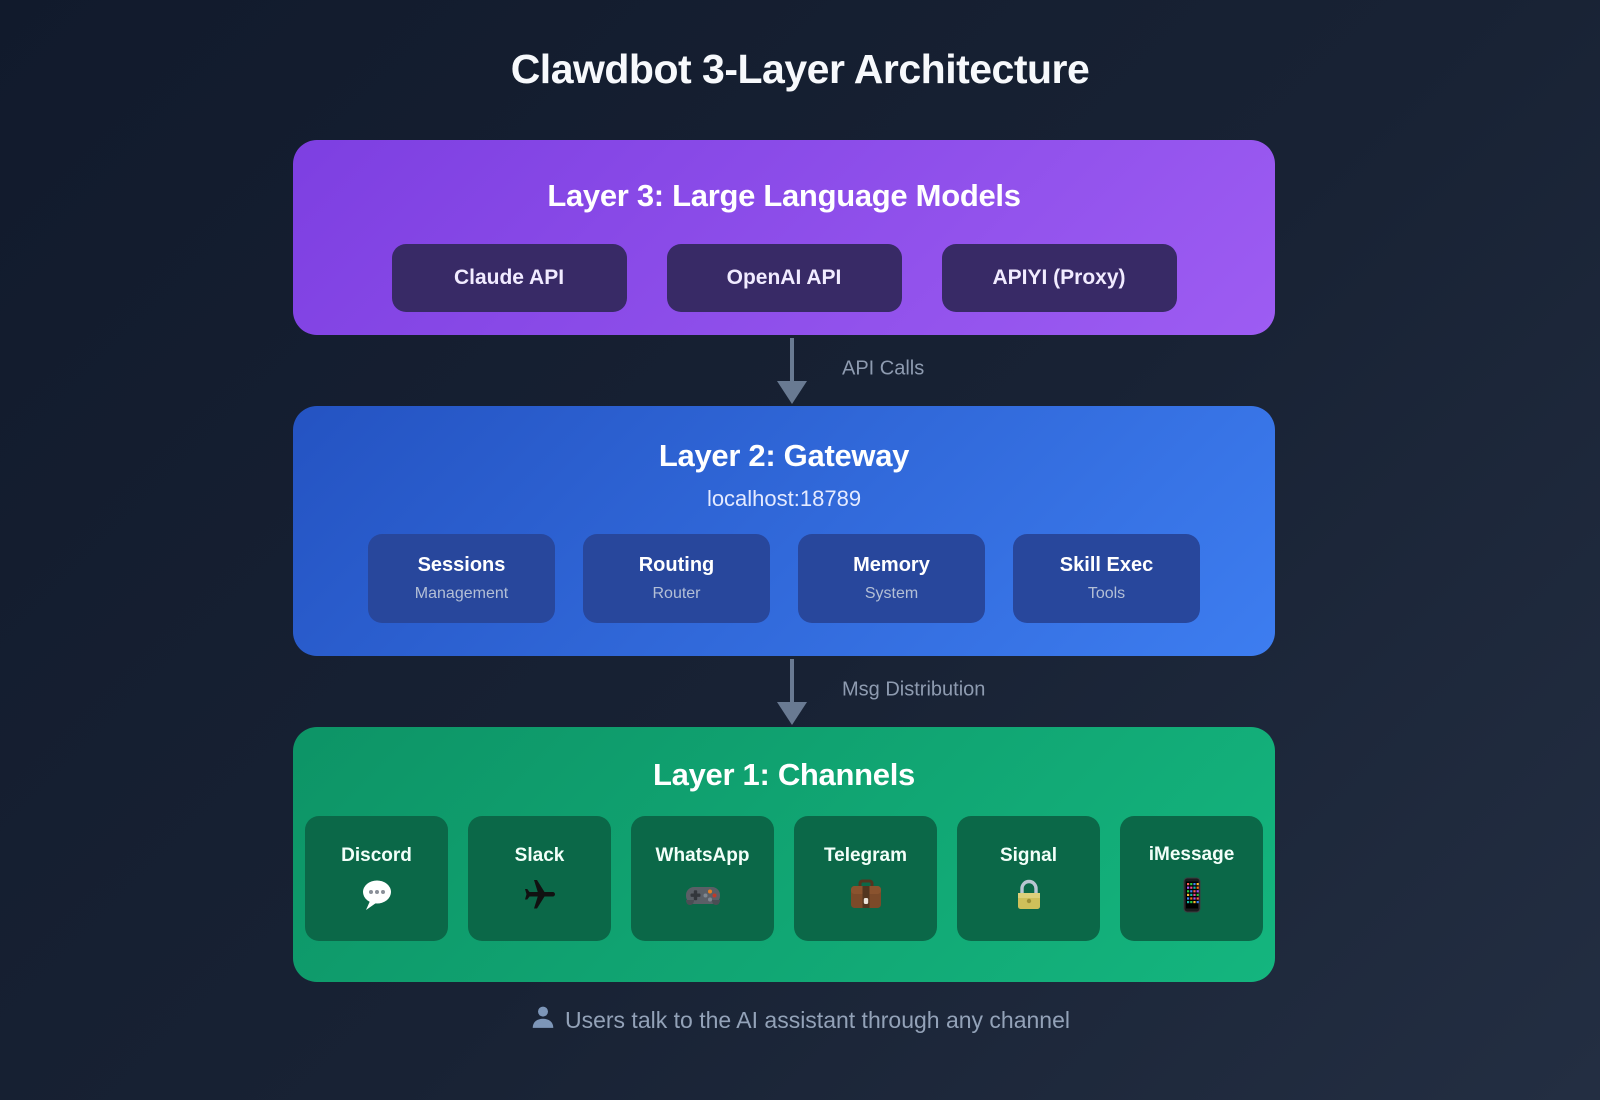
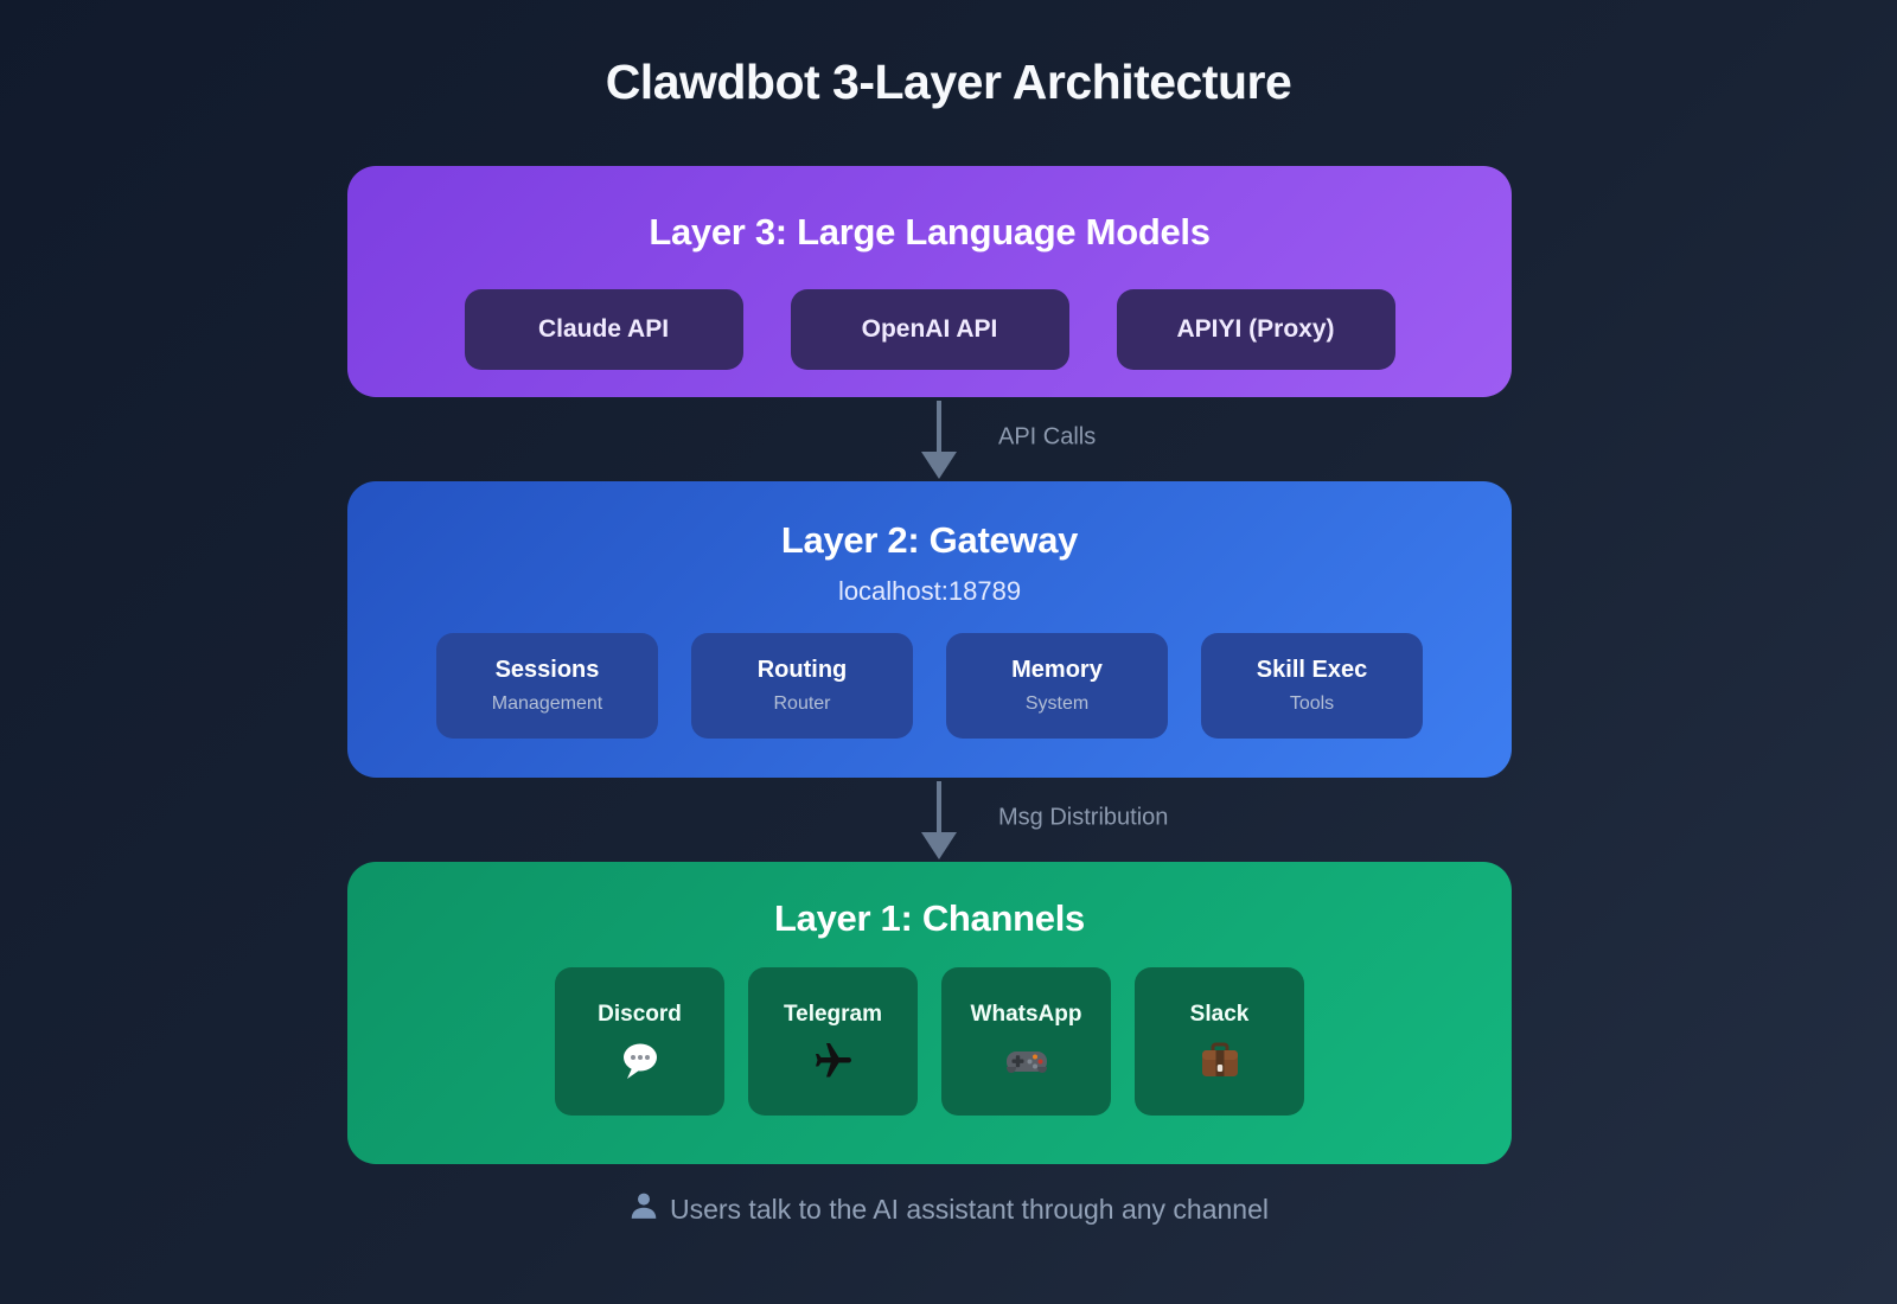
  Clawdbot 3-Layer Architecture
  Layer 3: Large Language Models
  Claude API
  OpenAI API
  APIYI (Proxy)
  API Calls
  Layer 2: Gateway
  localhost:18789
  Sessions
  Management
  Routing
  Router
  Memory
  System
  Skill Exec
  Tools
  Msg Distribution
  Layer 1: Channels
  Discord
- Slack
+ Telegram
  WhatsApp
- Telegram
+ Slack
- Signal
- iMessage
  Users talk to the AI assistant through any channel
